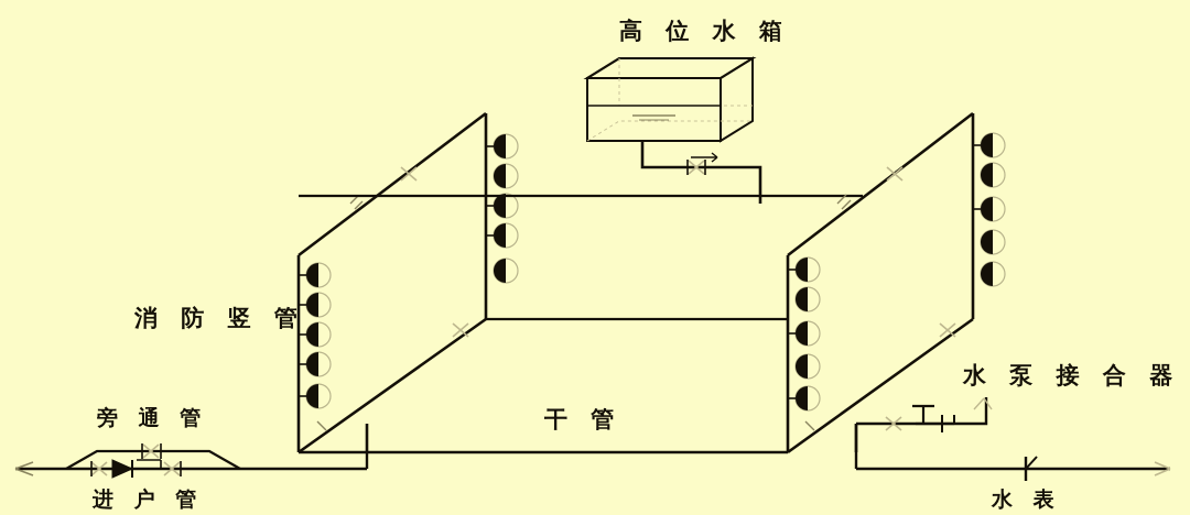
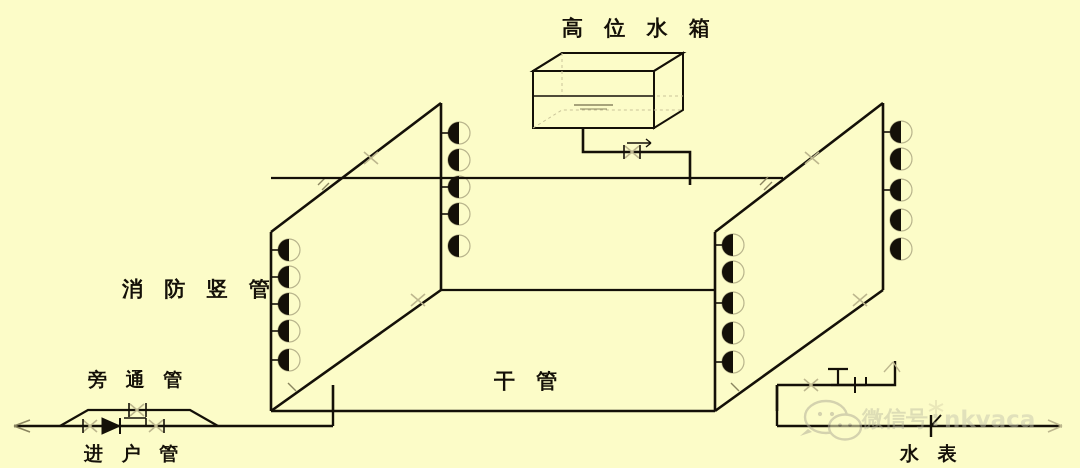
  高 位 水 箱
  消 防 竖 管
  干 管
- 水 泵 接 合 器
  旁 通 管
  进 户 管
  水 表
+ 微信号
+ :
+ nkvaca
